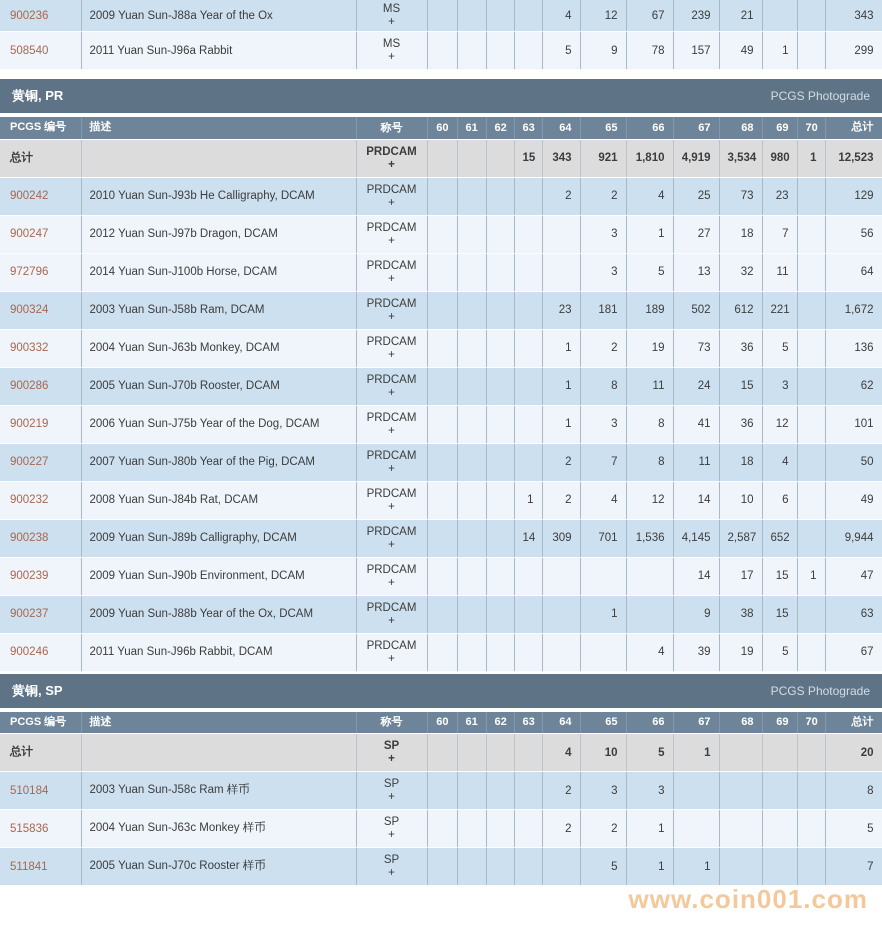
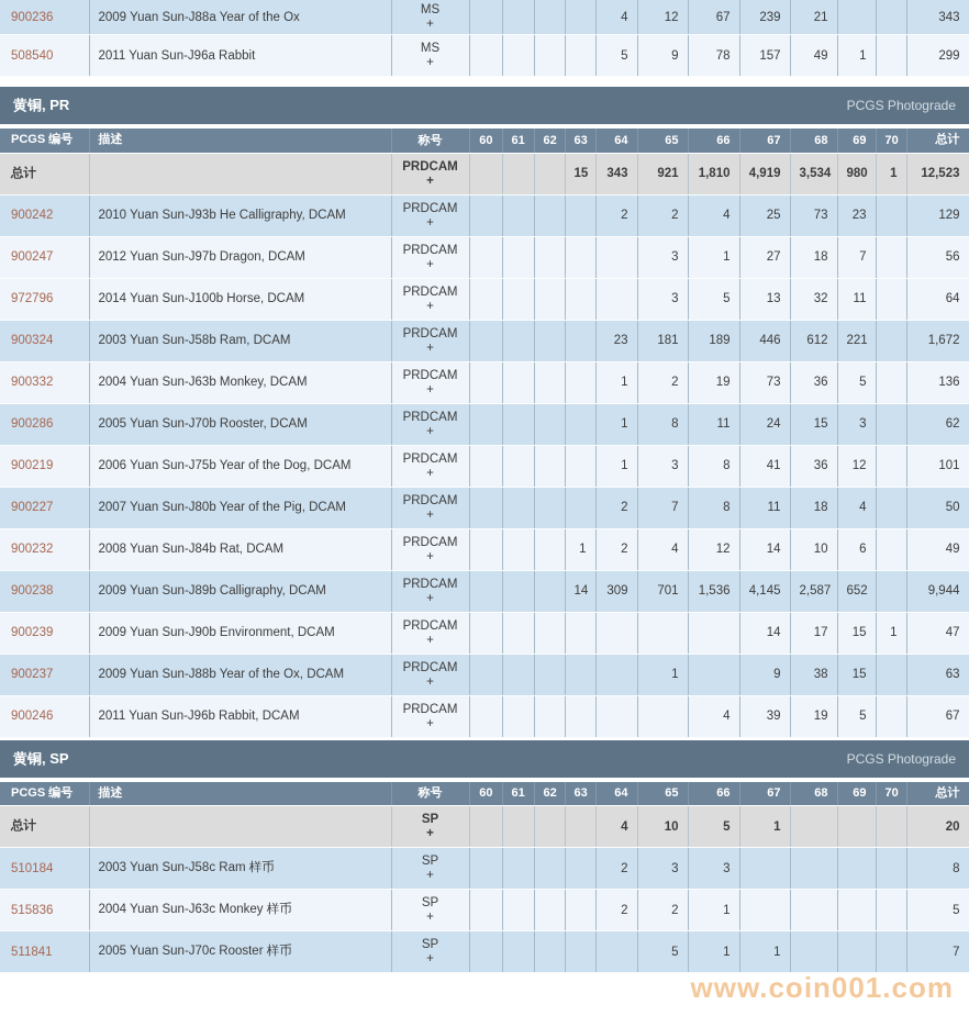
  900236	2009 Yuan Sun-J88a Year of the Ox	MS+					4	12	67	239	21			343
  508540	2011 Yuan Sun-J96a Rabbit	MS+					5	9	78	157	49	1		299
  黄铜, PR
  PCGS Photograde
  PCGS 编号	描述	称号	60	61	62	63	64	65	66	67	68	69	70	总计
  总计		PRDCAM+				15	343	921	1,810	4,919	3,534	980	1	12,523
  900242	2010 Yuan Sun-J93b He Calligraphy, DCAM	PRDCAM+					2	2	4	25	73	23		129
  900247	2012 Yuan Sun-J97b Dragon, DCAM	PRDCAM+						3	1	27	18	7		56
  972796	2014 Yuan Sun-J100b Horse, DCAM	PRDCAM+						3	5	13	32	11		64
- 900324	2003 Yuan Sun-J58b Ram, DCAM	PRDCAM+					23	181	189	502	612	221		1,672
+ 900324	2003 Yuan Sun-J58b Ram, DCAM	PRDCAM+					23	181	189	446	612	221		1,672
  900332	2004 Yuan Sun-J63b Monkey, DCAM	PRDCAM+					1	2	19	73	36	5		136
  900286	2005 Yuan Sun-J70b Rooster, DCAM	PRDCAM+					1	8	11	24	15	3		62
  900219	2006 Yuan Sun-J75b Year of the Dog, DCAM	PRDCAM+					1	3	8	41	36	12		101
  900227	2007 Yuan Sun-J80b Year of the Pig, DCAM	PRDCAM+					2	7	8	11	18	4		50
  900232	2008 Yuan Sun-J84b Rat, DCAM	PRDCAM+				1	2	4	12	14	10	6		49
  900238	2009 Yuan Sun-J89b Calligraphy, DCAM	PRDCAM+				14	309	701	1,536	4,145	2,587	652		9,944
  900239	2009 Yuan Sun-J90b Environment, DCAM	PRDCAM+								14	17	15	1	47
  900237	2009 Yuan Sun-J88b Year of the Ox, DCAM	PRDCAM+						1		9	38	15		63
  900246	2011 Yuan Sun-J96b Rabbit, DCAM	PRDCAM+							4	39	19	5		67
  黄铜, SP
  PCGS Photograde
  PCGS 编号	描述	称号	60	61	62	63	64	65	66	67	68	69	70	总计
  总计		SP+					4	10	5	1				20
  510184	2003 Yuan Sun-J58c Ram 样币	SP+					2	3	3					8
  515836	2004 Yuan Sun-J63c Monkey 样币	SP+					2	2	1					5
  511841	2005 Yuan Sun-J70c Rooster 样币	SP+						5	1	1				7
  www.coin001.com
